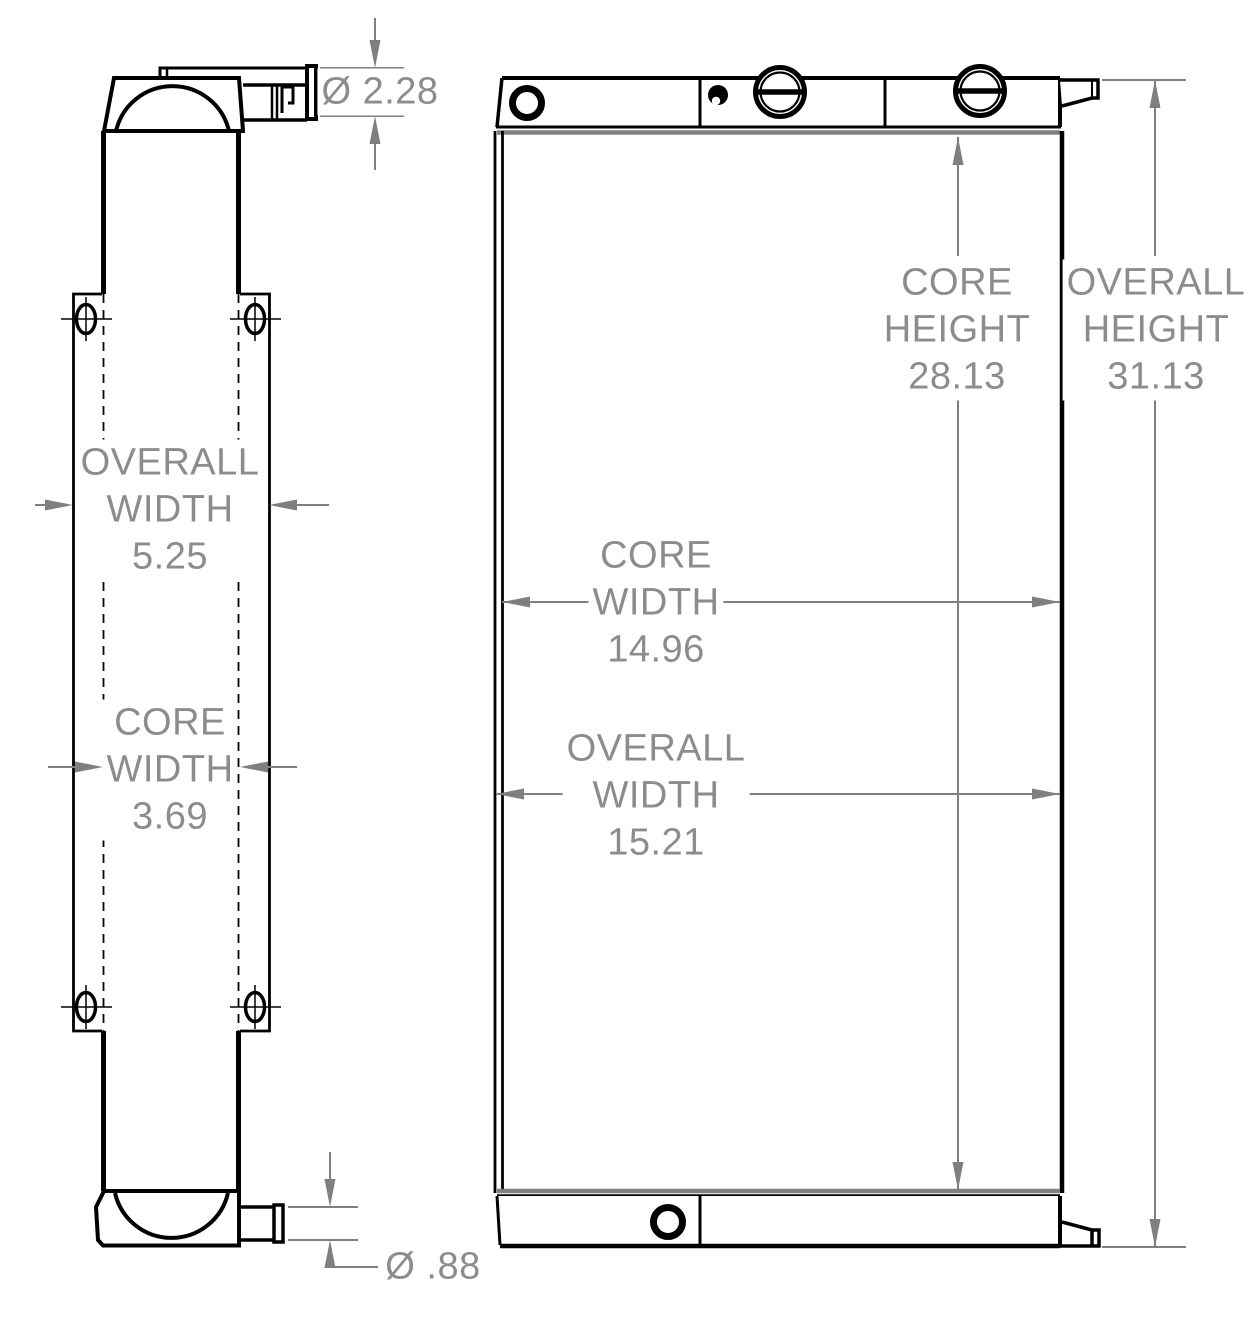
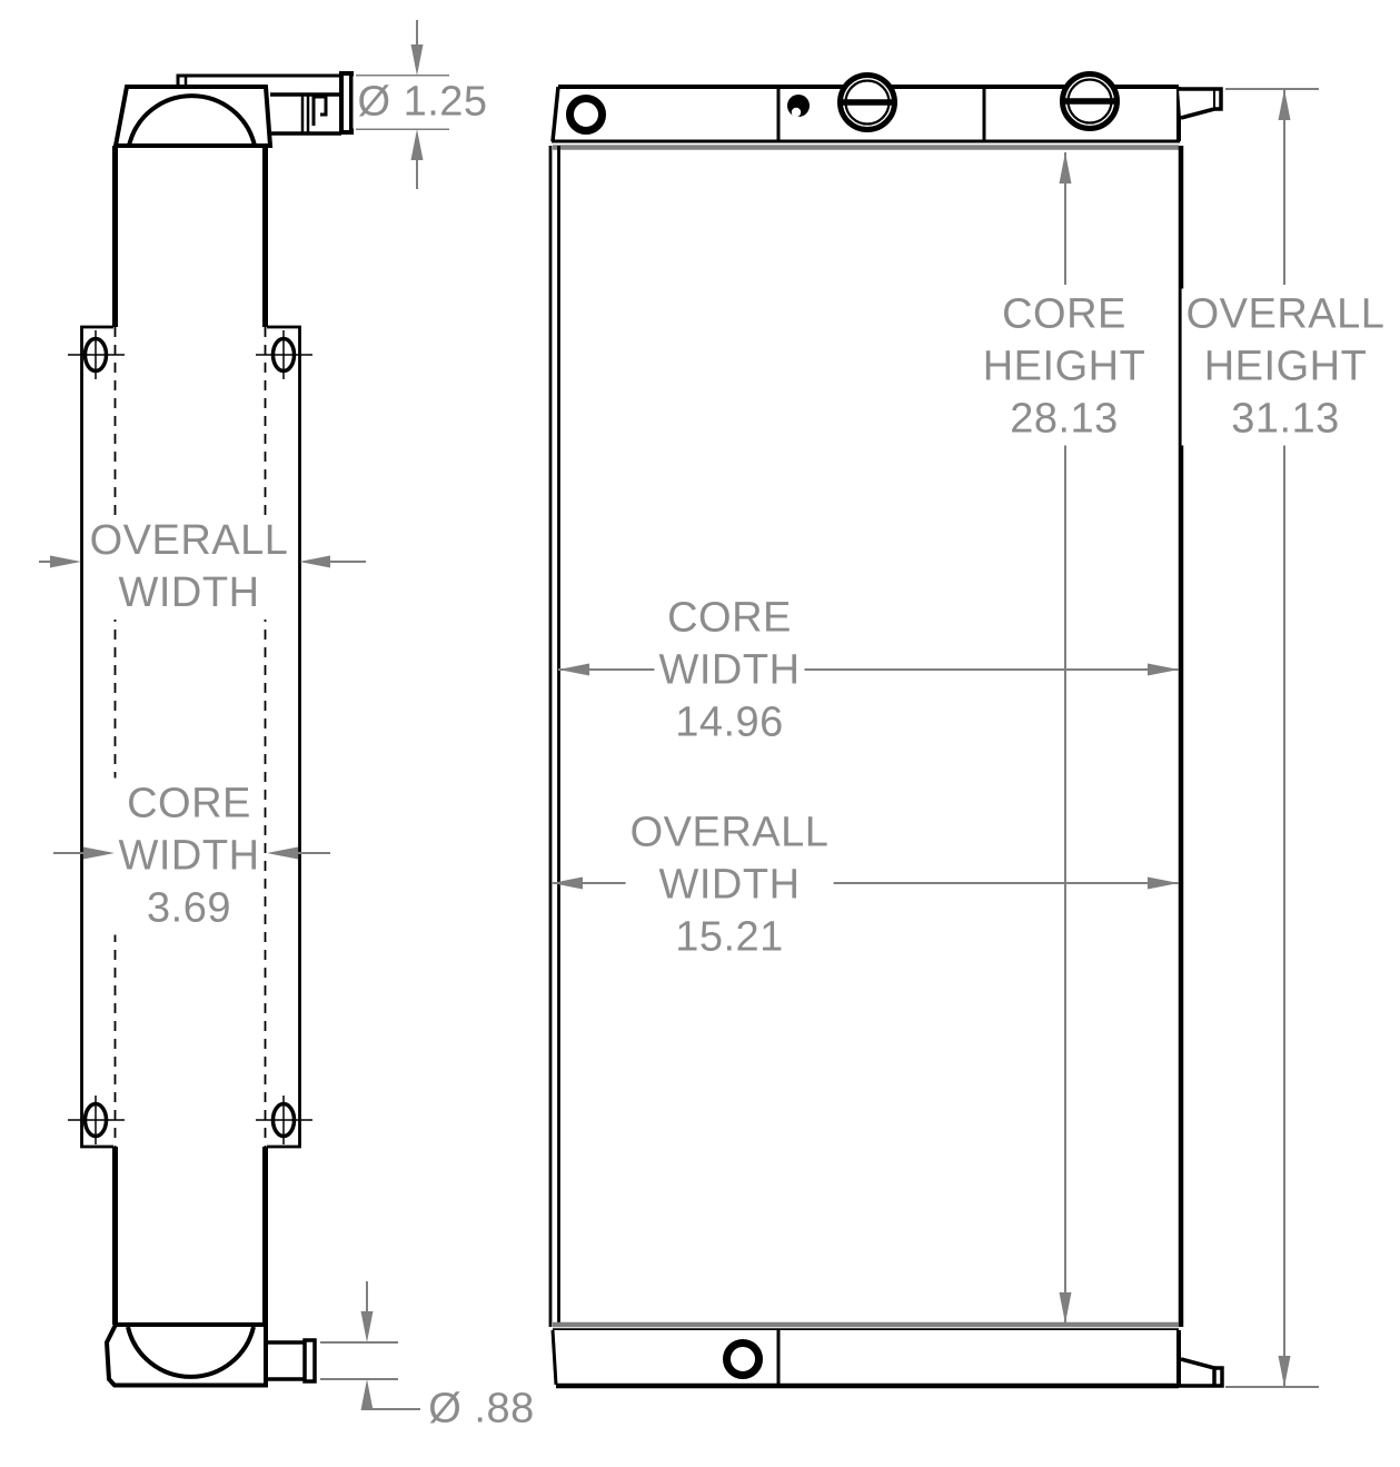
- Ø 2.28
+ Ø 1.25
  OVERALL
  WIDTH
- 5.25
  CORE
  WIDTH
  3.69
  Ø .88
  CORE
  HEIGHT
  28.13
  OVERALL
  HEIGHT
  31.13
  CORE
  WIDTH
  14.96
  OVERALL
  WIDTH
  15.21
